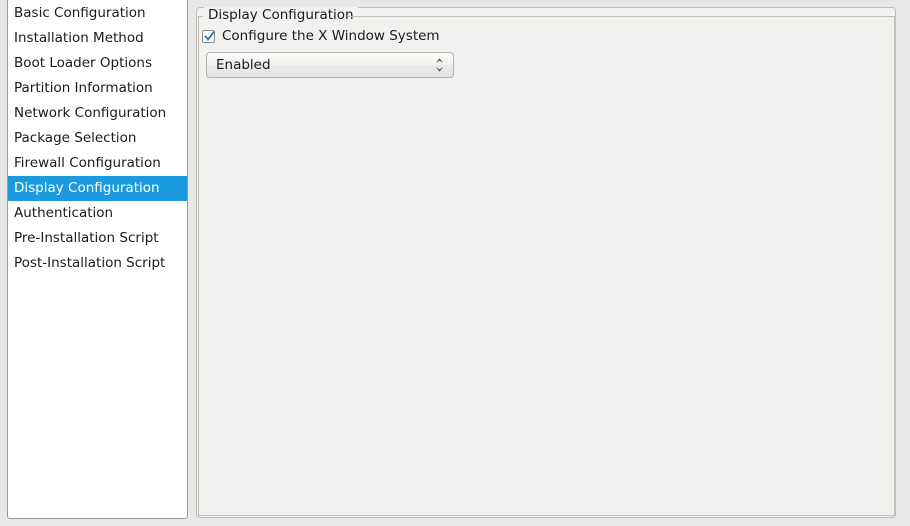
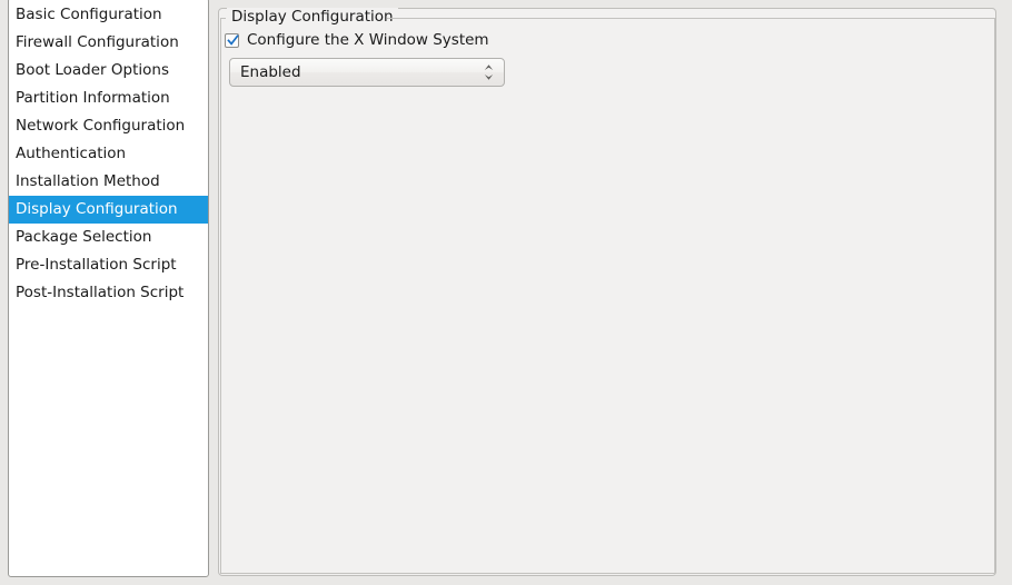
  Basic Configuration
- Installation Method
+ Firewall Configuration
  Boot Loader Options
  Partition Information
  Network Configuration
- Package Selection
+ Authentication
- Firewall Configuration
+ Installation Method
  Display Configuration
- Authentication
+ Package Selection
  Pre-Installation Script
  Post-Installation Script
  Display Configuration
  Configure the X Window System
  Enabled
